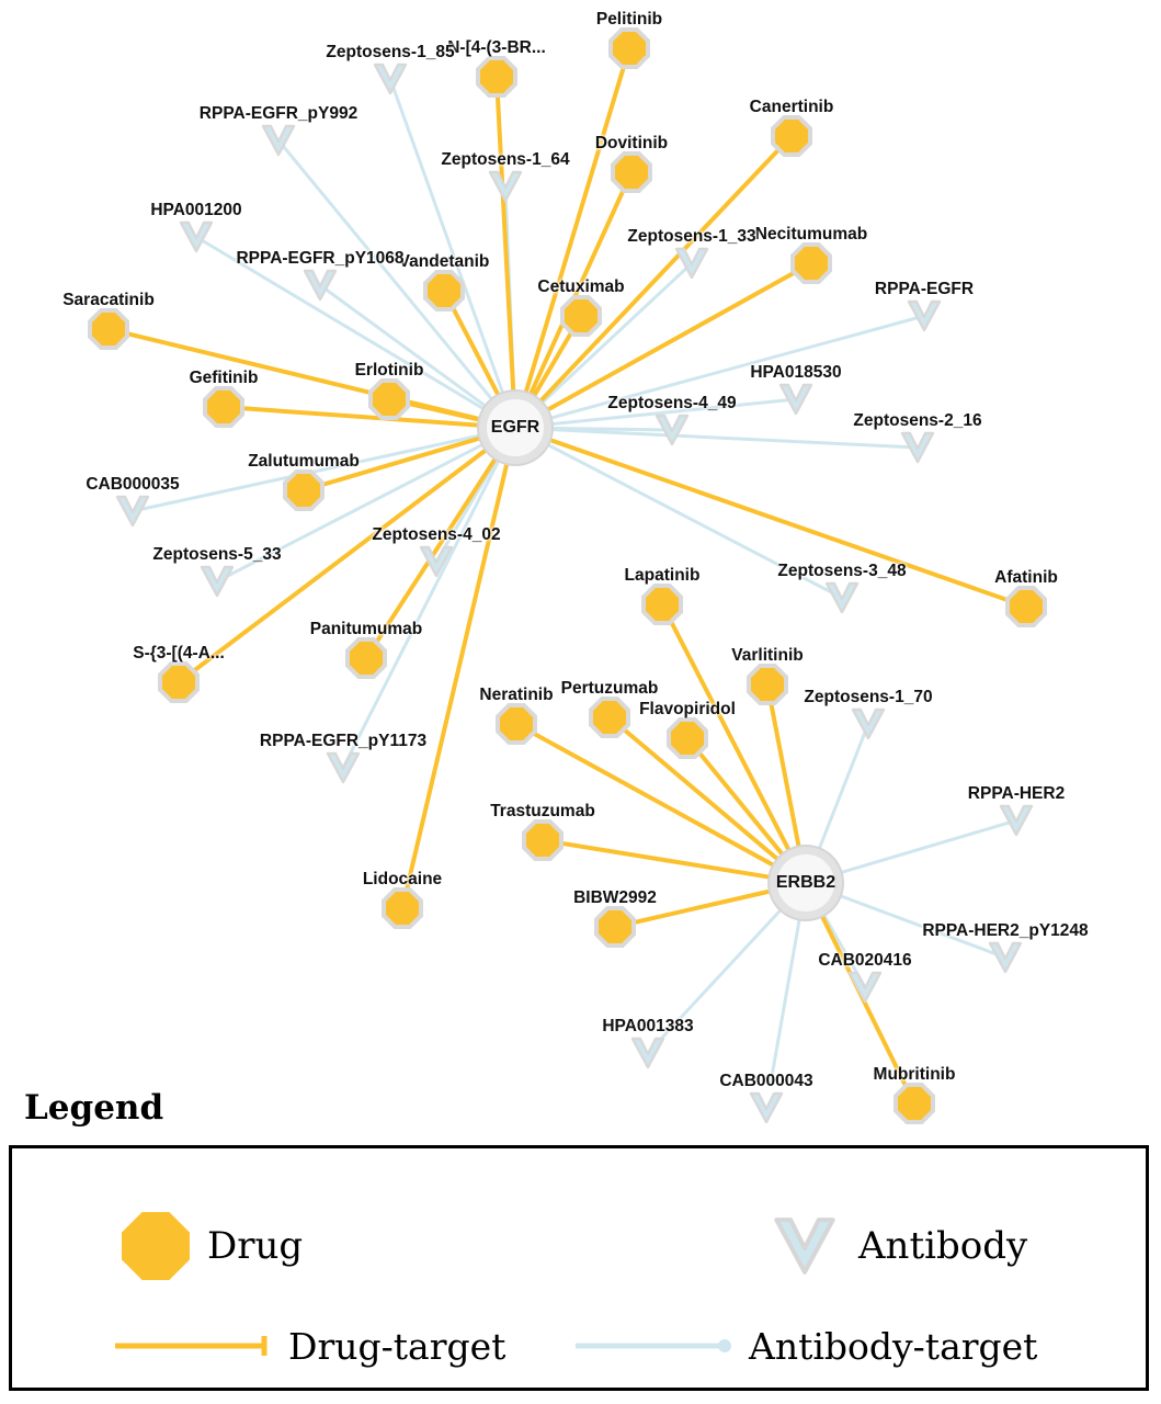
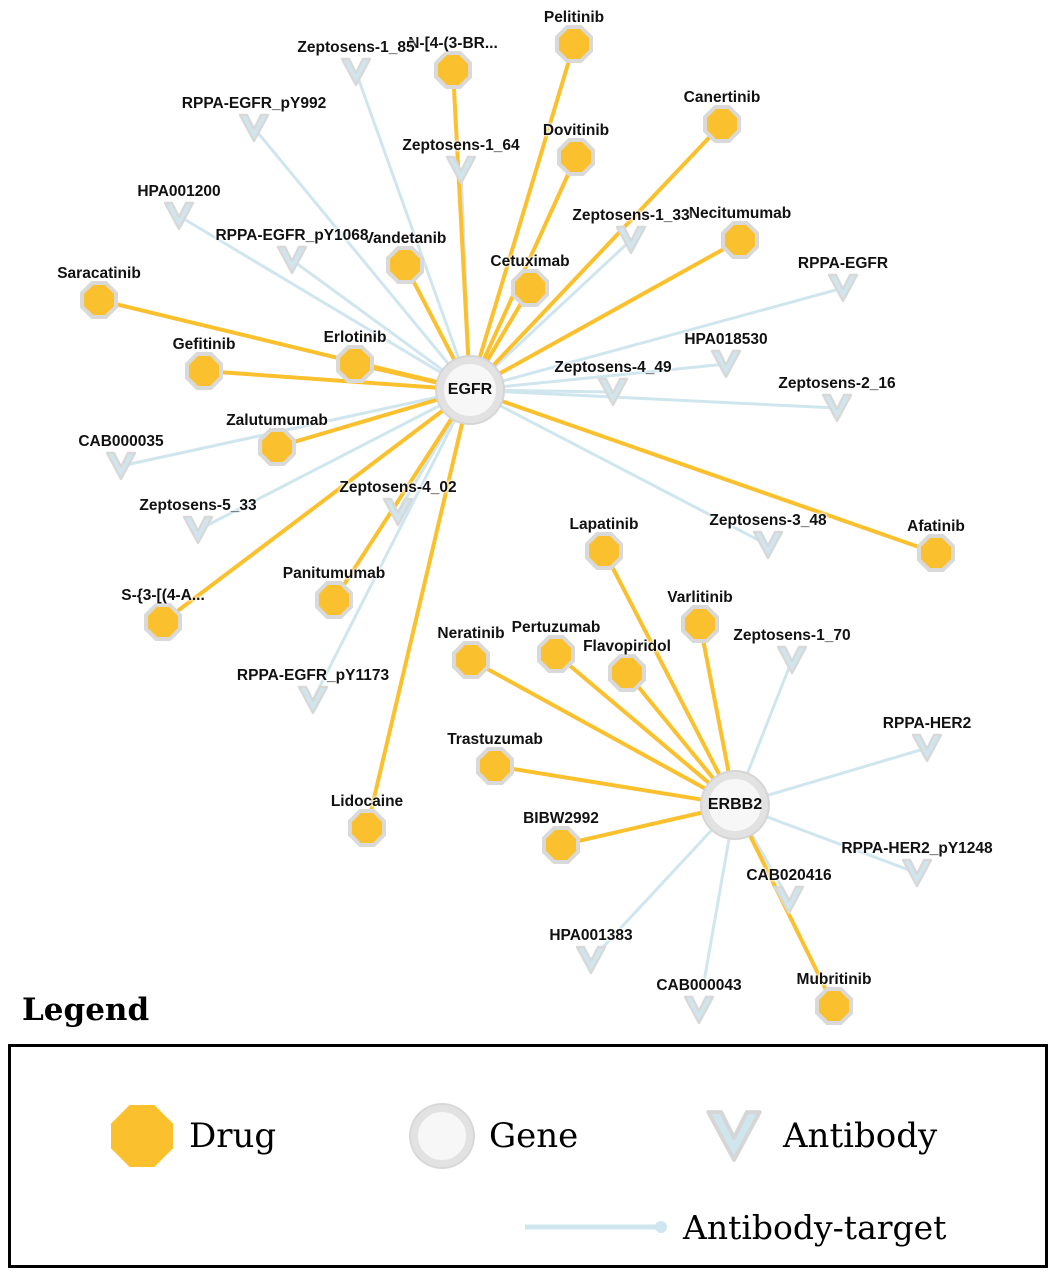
  Pelitinib
  N-[4-(3-BR...
  Canertinib
  Dovitinib
  Necitumumab
  Vandetanib
  Cetuximab
  Saracatinib
  Gefitinib
  Erlotinib
  Zalutumumab
  Afatinib
  Lapatinib
  Varlitinib
  Panitumumab
  S-{3-[(4-A...
  Pertuzumab
  Neratinib
  Flavopiridol
  Trastuzumab
  Lidocaine
  BIBW2992
  Mubritinib
  Zeptosens-1_85
  RPPA-EGFR_pY992
  Zeptosens-1_64
  HPA001200
  Zeptosens-1_33
  RPPA-EGFR_pY1068
  RPPA-EGFR
  HPA018530
  Zeptosens-4_49
  Zeptosens-2_16
  CAB000035
  Zeptosens-5_33
  Zeptosens-4_02
  Zeptosens-3_48
  Zeptosens-1_70
  RPPA-EGFR_pY1173
  RPPA-HER2
  RPPA-HER2_pY1248
  CAB020416
  HPA001383
  CAB000043
  EGFR
  ERBB2
  Legend
  Drug
+ Gene
  Antibody
- Drug-target
  Antibody-target
